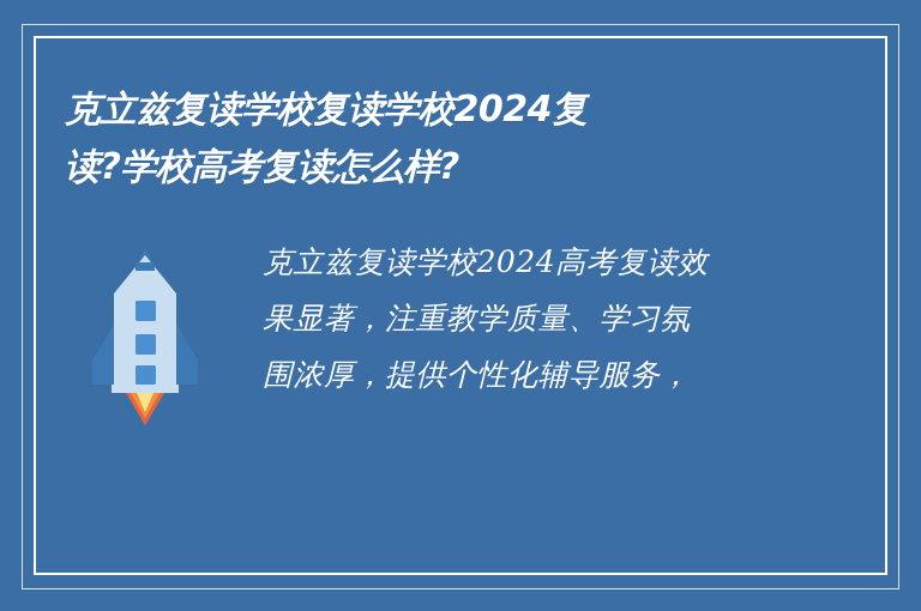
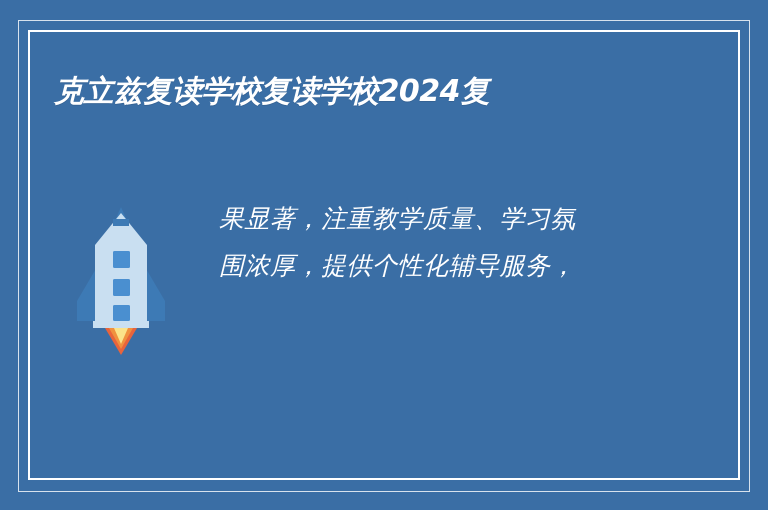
  克立兹复读学校复读学校2024复
- 读?学校高考复读怎么样?
- 克立兹复读学校2024高考复读效
  果显著，注重教学质量、学习氛
  围浓厚，提供个性化辅导服务，
